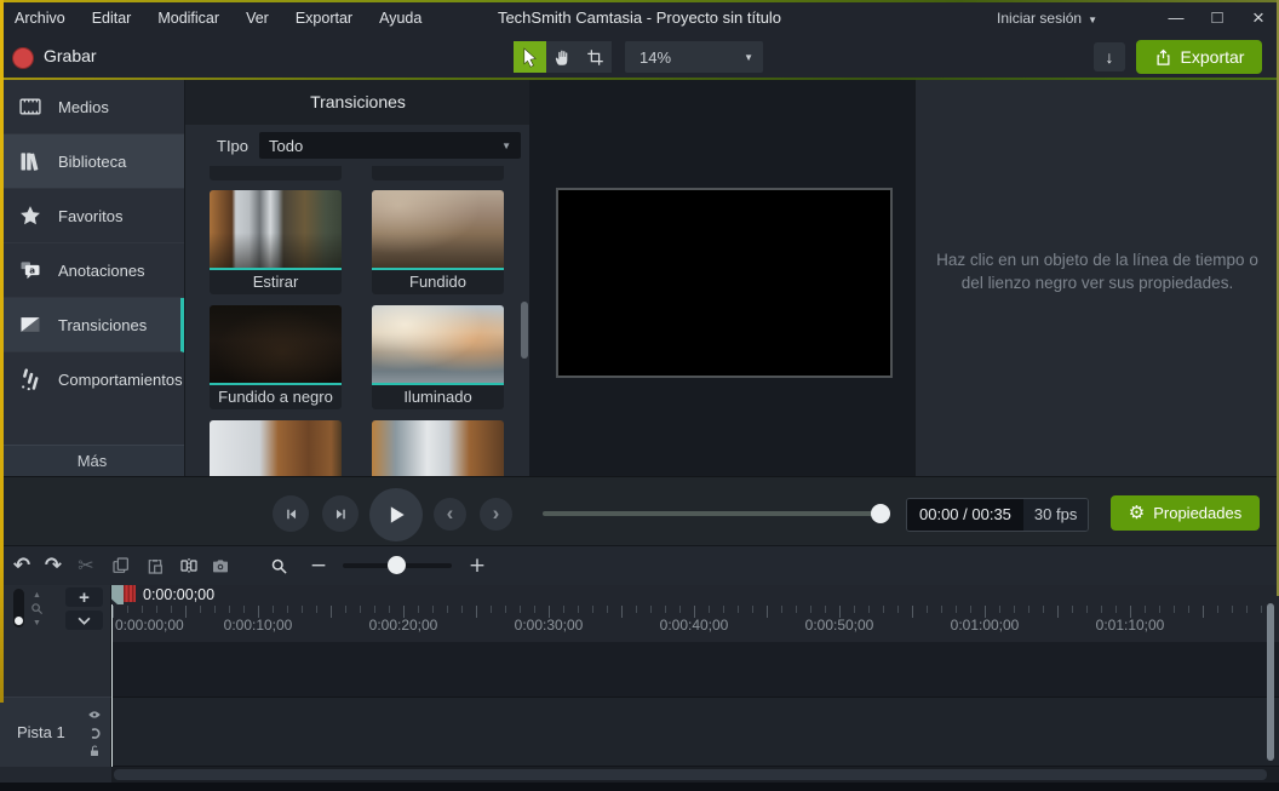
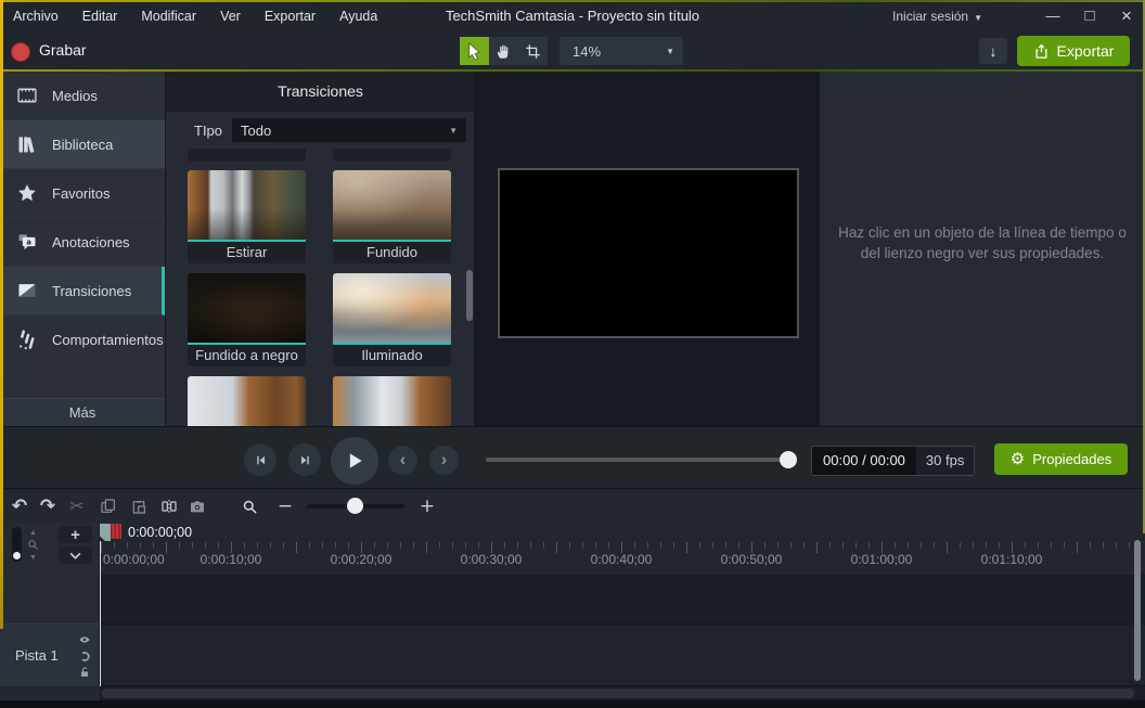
  Archivo
  Editar
  Modificar
  Ver
  Exportar
  Ayuda
  TechSmith Camtasia - Proyecto sin título
  Iniciar sesión ▼
  —
  □
  ×
  Grabar
  14%
  ▼
  ↓
  Exportar
  Medios
  Biblioteca
  Favoritos
  a
  Anotaciones
  Transiciones
  Comportamientos
  Más
  Transiciones
  TIpo
  Todo
  ▼
  Estirar
  Fundido
  Fundido a negro
  Iluminado
  Haz clic en un objeto de la línea de tiempo o del lienzo negro ver sus propiedades.
  ‹
  ›
- 00:00 / 00:35
+ 00:00 / 00:00
  30 fps
  ⚙
  Propiedades
  ↶
  ↷
  ✂
  −
  +
  +
  0:00:00;00
  0:00:10;00
  0:00:20;00
  0:00:30;00
  0:00:40;00
  0:00:50;00
  0:01:00;00
  0:01:10;00
  0:00:00;00
  Pista 1
